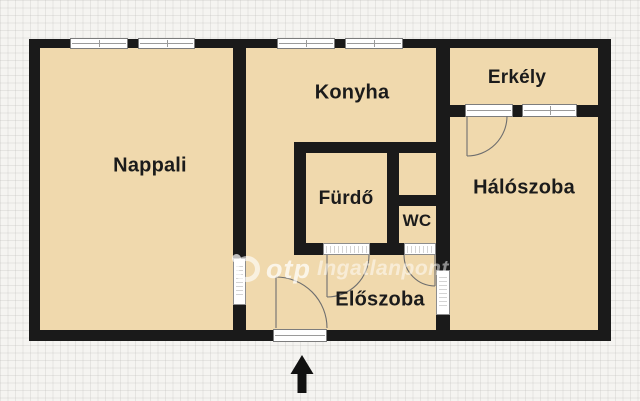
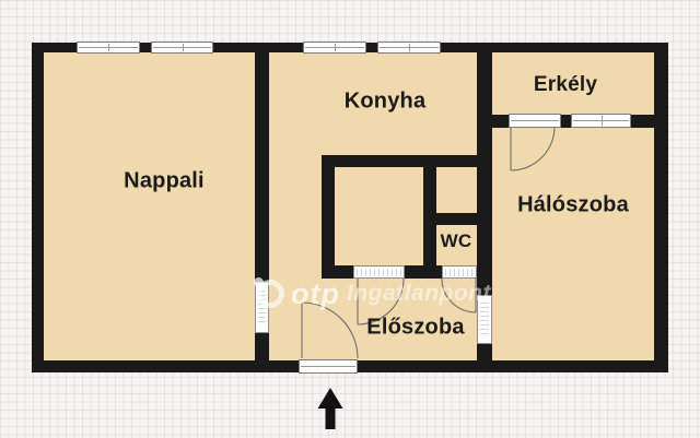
  Nappali
  Konyha
  Erkély
  Hálószoba
- Fürdő
  WC
  Előszoba
  otp
  Ingatlanpont
